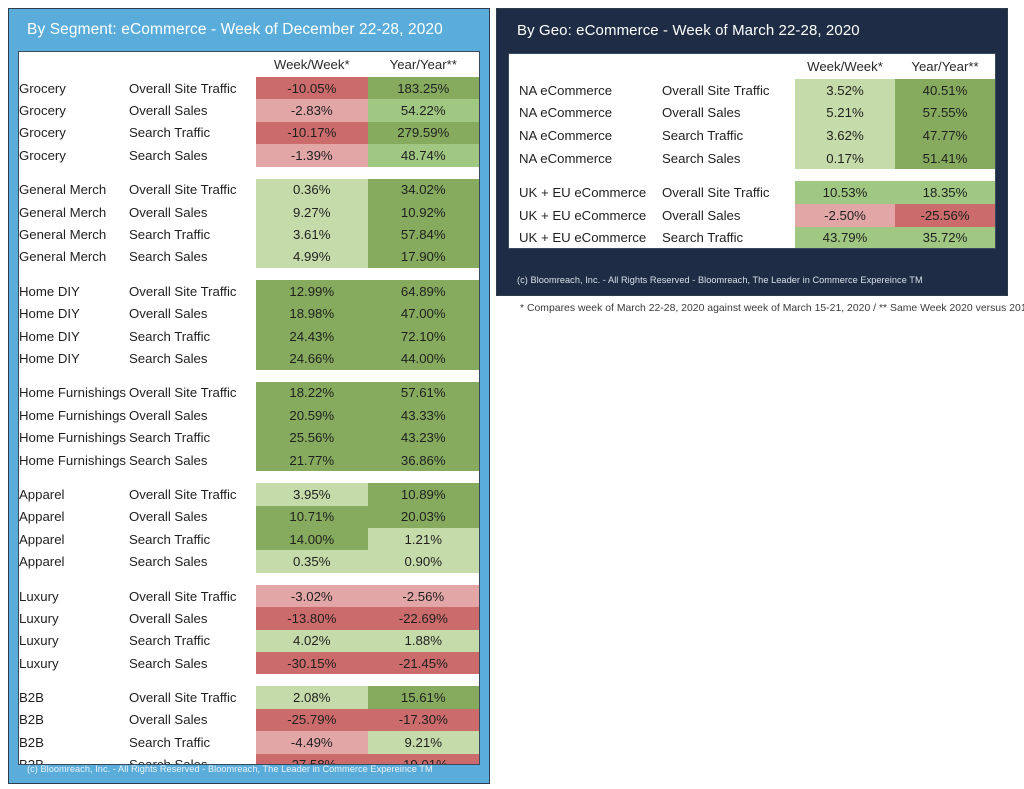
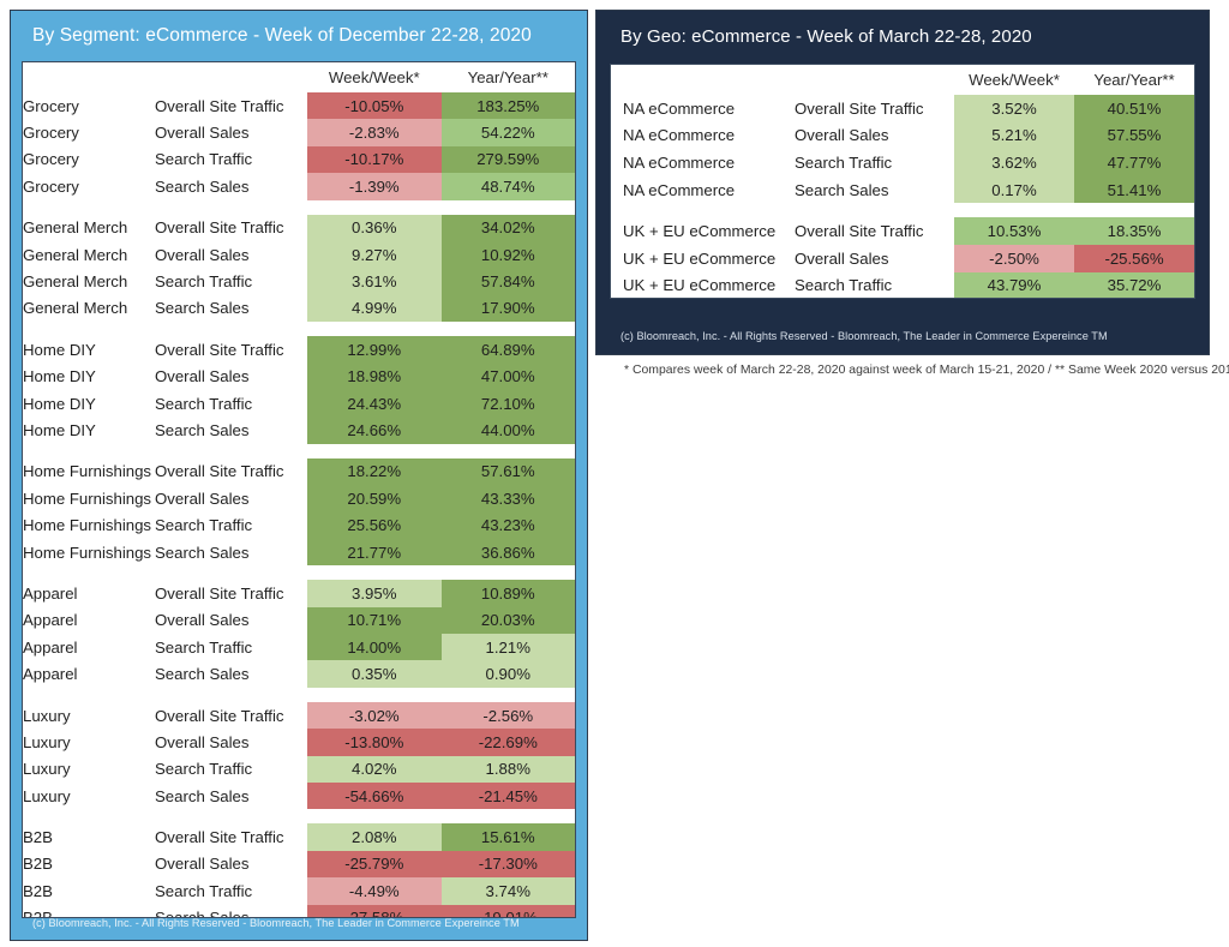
  By Segment: eCommerce - Week of December 22-28, 2020
  		Week/Week*	Year/Year**
  Grocery	Overall Site Traffic	-10.05%	183.25%
  Grocery	Overall Sales	-2.83%	54.22%
  Grocery	Search Traffic	-10.17%	279.59%
  Grocery	Search Sales	-1.39%	48.74%
  General Merch	Overall Site Traffic	0.36%	34.02%
  General Merch	Overall Sales	9.27%	10.92%
  General Merch	Search Traffic	3.61%	57.84%
  General Merch	Search Sales	4.99%	17.90%
  Home DIY	Overall Site Traffic	12.99%	64.89%
  Home DIY	Overall Sales	18.98%	47.00%
  Home DIY	Search Traffic	24.43%	72.10%
  Home DIY	Search Sales	24.66%	44.00%
  Home Furnishings	Overall Site Traffic	18.22%	57.61%
  Home Furnishings	Overall Sales	20.59%	43.33%
  Home Furnishings	Search Traffic	25.56%	43.23%
  Home Furnishings	Search Sales	21.77%	36.86%
  Apparel	Overall Site Traffic	3.95%	10.89%
  Apparel	Overall Sales	10.71%	20.03%
  Apparel	Search Traffic	14.00%	1.21%
  Apparel	Search Sales	0.35%	0.90%
  Luxury	Overall Site Traffic	-3.02%	-2.56%
  Luxury	Overall Sales	-13.80%	-22.69%
  Luxury	Search Traffic	4.02%	1.88%
- Luxury	Search Sales	-30.15%	-21.45%
+ Luxury	Search Sales	-54.66%	-21.45%
  B2B	Overall Site Traffic	2.08%	15.61%
  B2B	Overall Sales	-25.79%	-17.30%
- B2B	Search Traffic	-4.49%	9.21%
+ B2B	Search Traffic	-4.49%	3.74%
  B2B	Search Sales	-27.58%	-19.01%
  (c) Bloomreach, Inc. - All Rights Reserved - Bloomreach, The Leader in Commerce Expereince TM
  By Geo: eCommerce - Week of March 22-28, 2020
  		Week/Week*	Year/Year**
  NA eCommerce	Overall Site Traffic	3.52%	40.51%
  NA eCommerce	Overall Sales	5.21%	57.55%
  NA eCommerce	Search Traffic	3.62%	47.77%
  NA eCommerce	Search Sales	0.17%	51.41%
  UK + EU eCommerce	Overall Site Traffic	10.53%	18.35%
  UK + EU eCommerce	Overall Sales	-2.50%	-25.56%
  UK + EU eCommerce	Search Traffic	43.79%	35.72%
  (c) Bloomreach, Inc. - All Rights Reserved - Bloomreach, The Leader in Commerce Expereince TM
  * Compares week of March 22-28, 2020 against week of March 15-21, 2020 / ** Same Week 2020 versus 20
